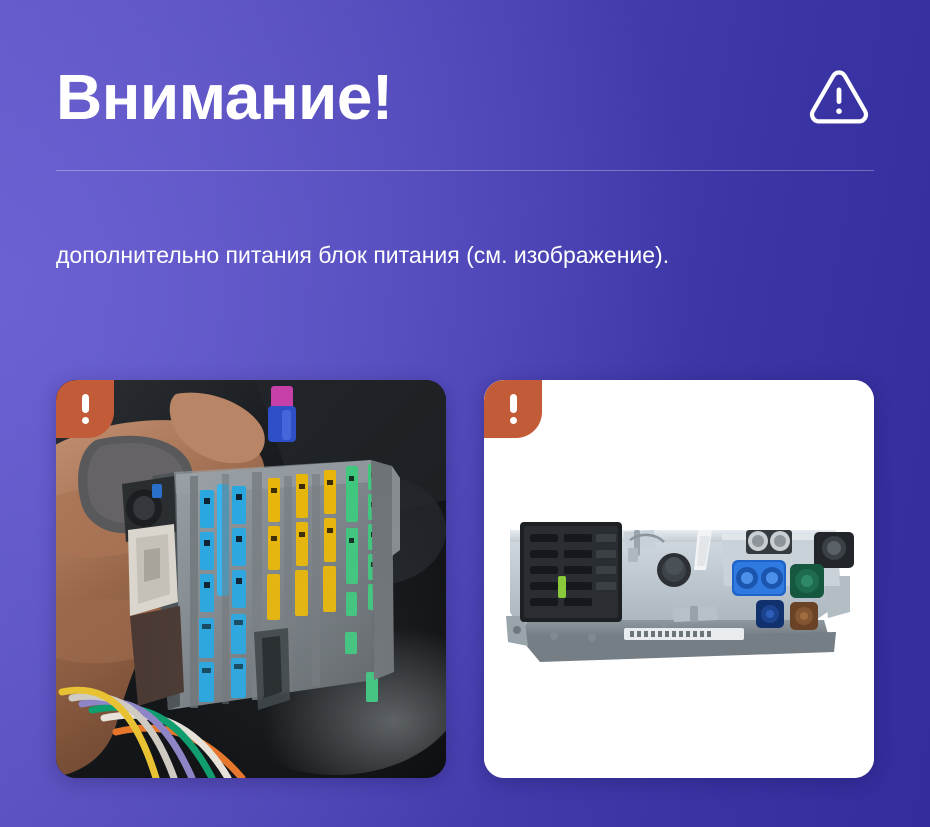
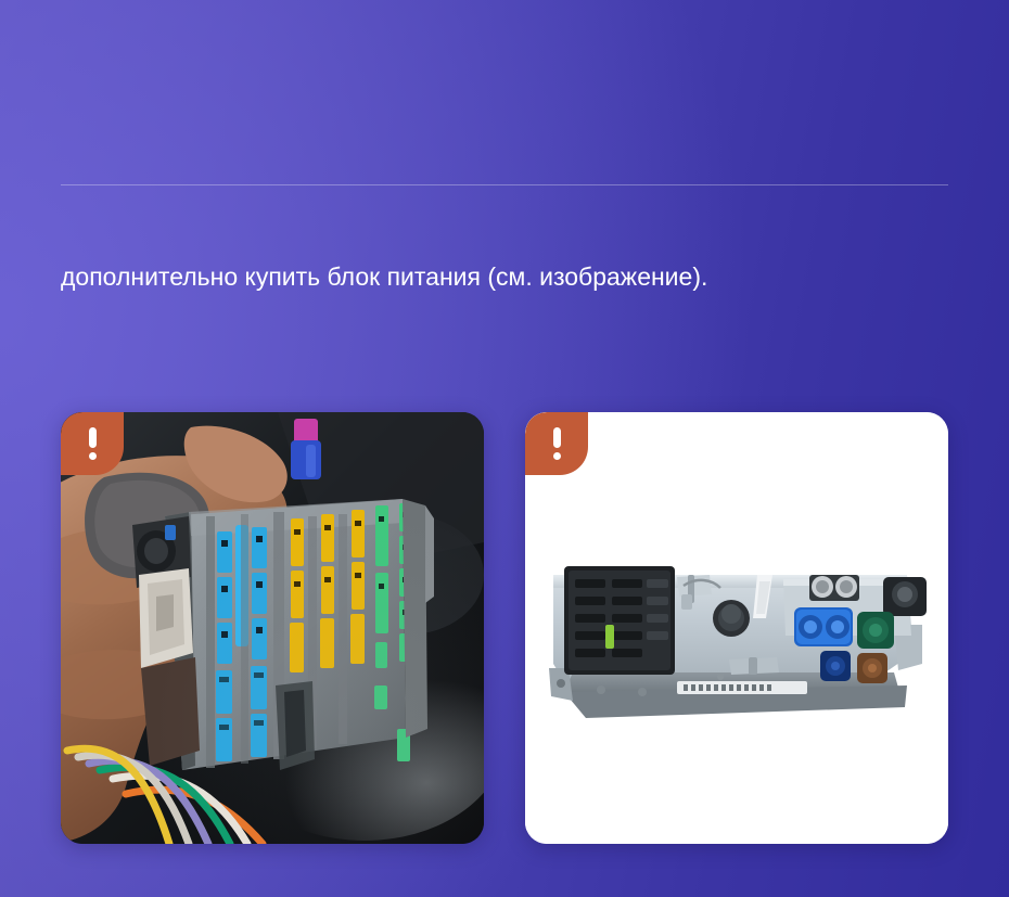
- Внимание!
- дополнительно питания блок питания (см. изображение).
+ дополнительно купить блок питания (см. изображение).
